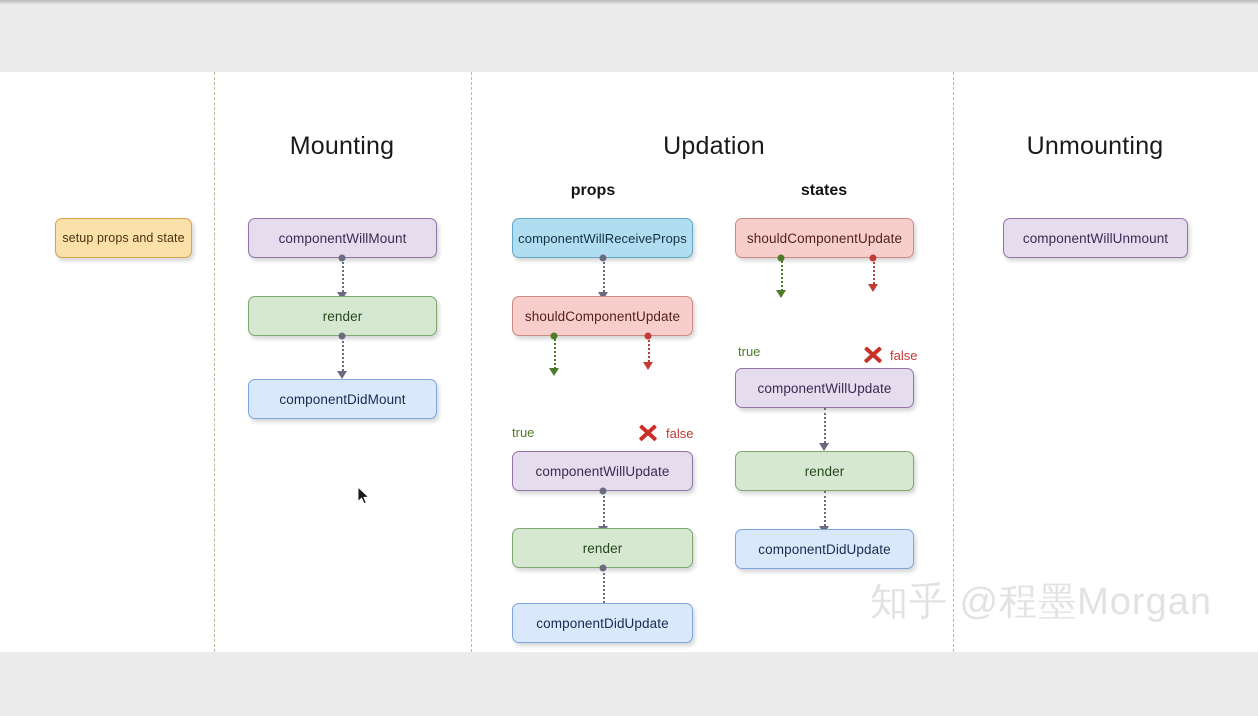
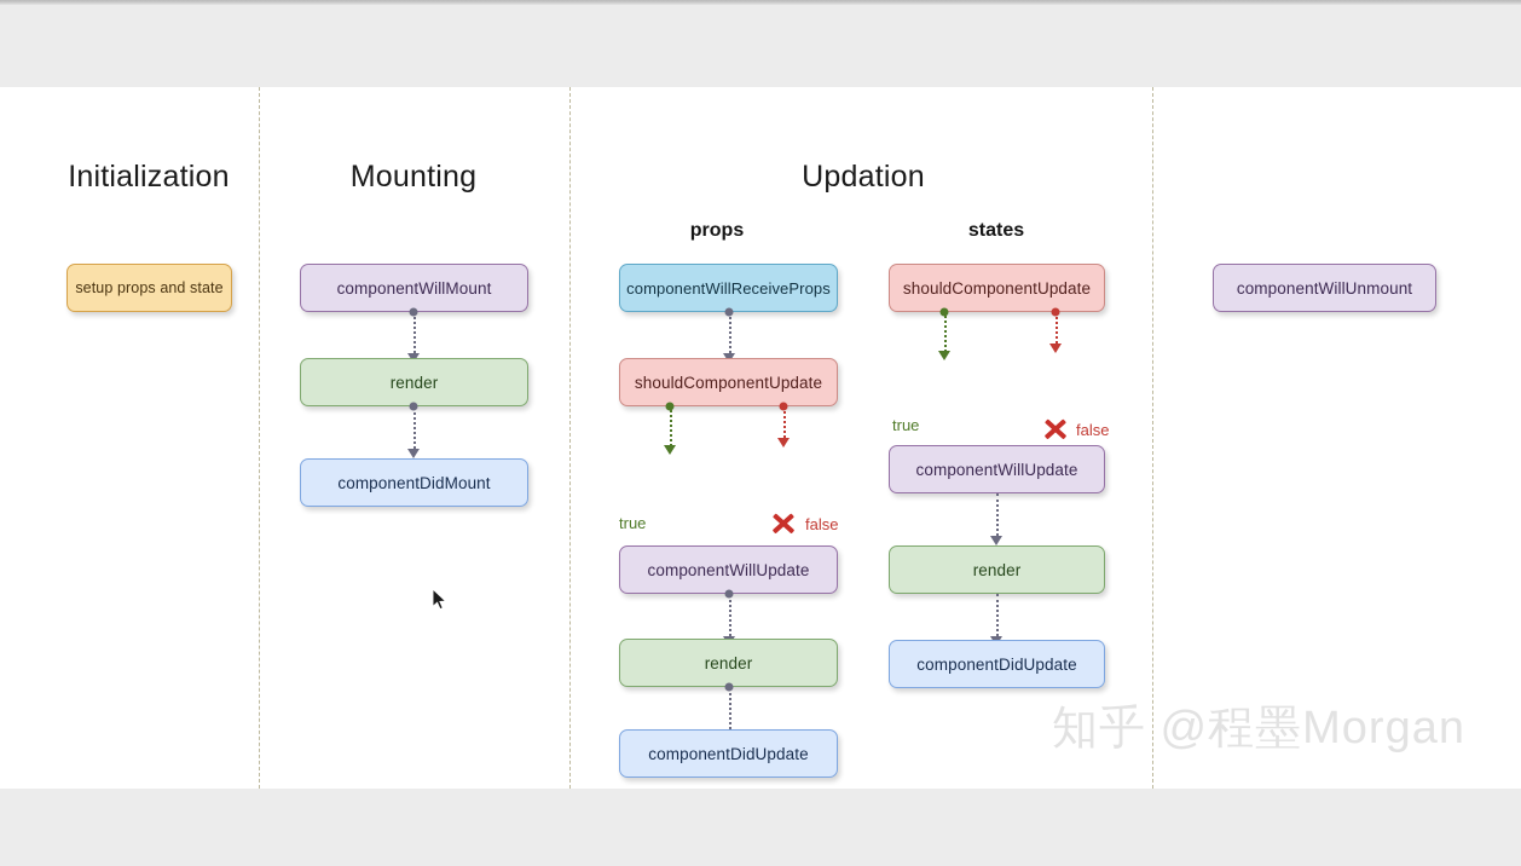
+ Initialization
  Mounting
  Updation
- Unmounting
  props
  states
  setup props and state
  componentWillMount
  render
  componentDidMount
  componentWillReceiveProps
  shouldComponentUpdate
  true
  false
  componentWillUpdate
  render
  componentDidUpdate
  shouldComponentUpdate
  true
  false
  componentWillUpdate
  render
  componentDidUpdate
  componentWillUnmount
  知乎 @程墨Morgan
